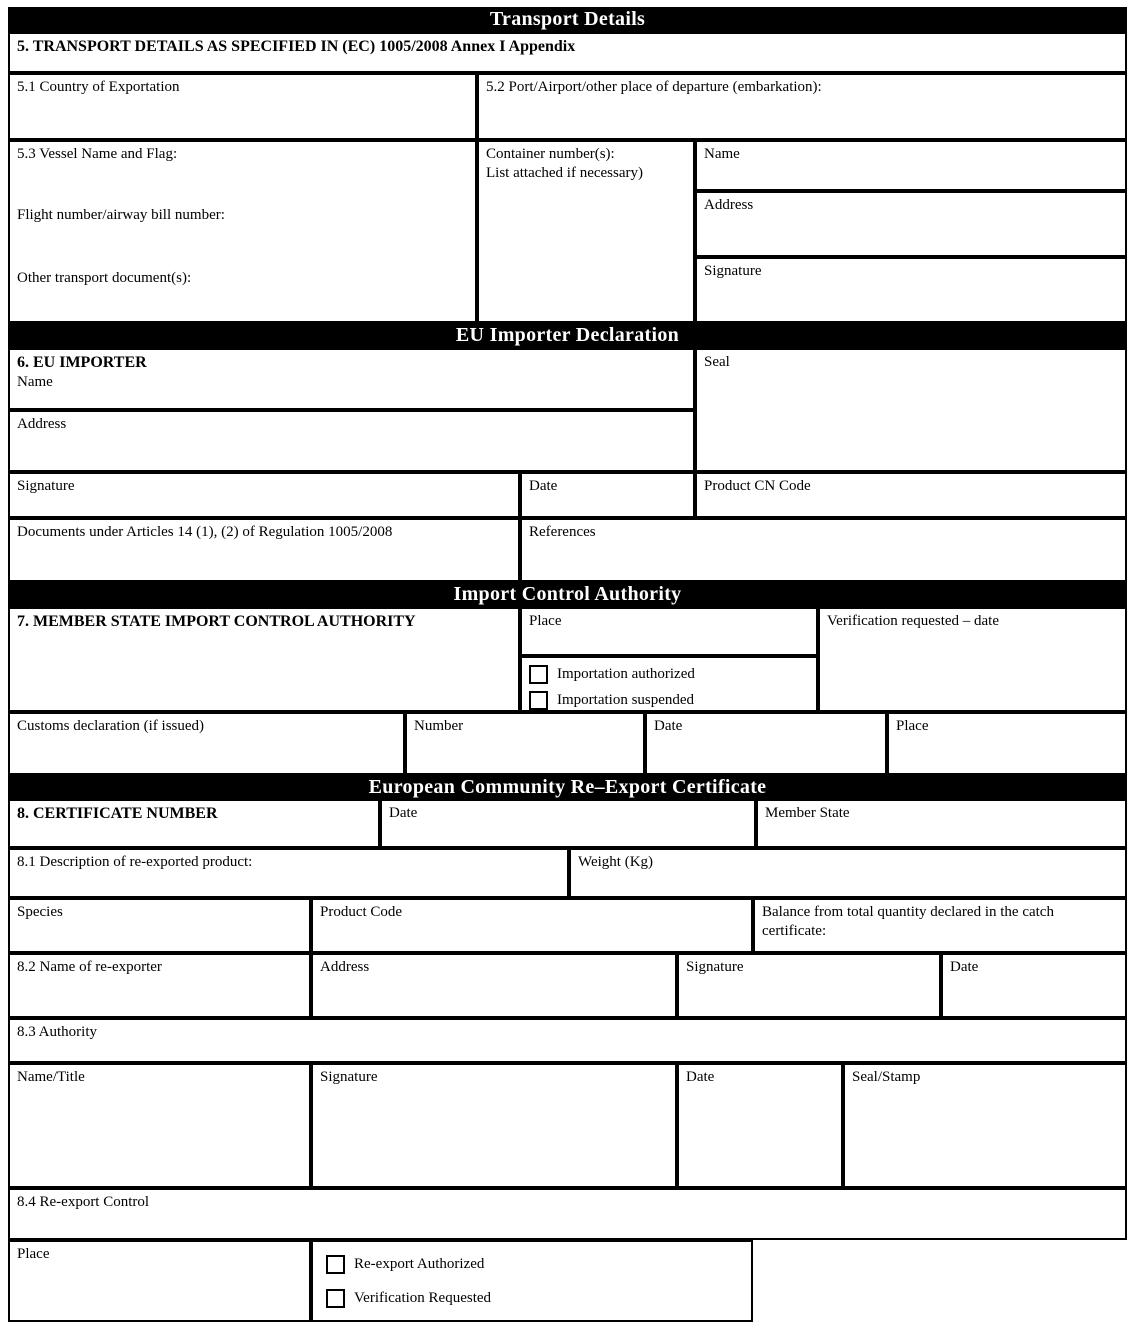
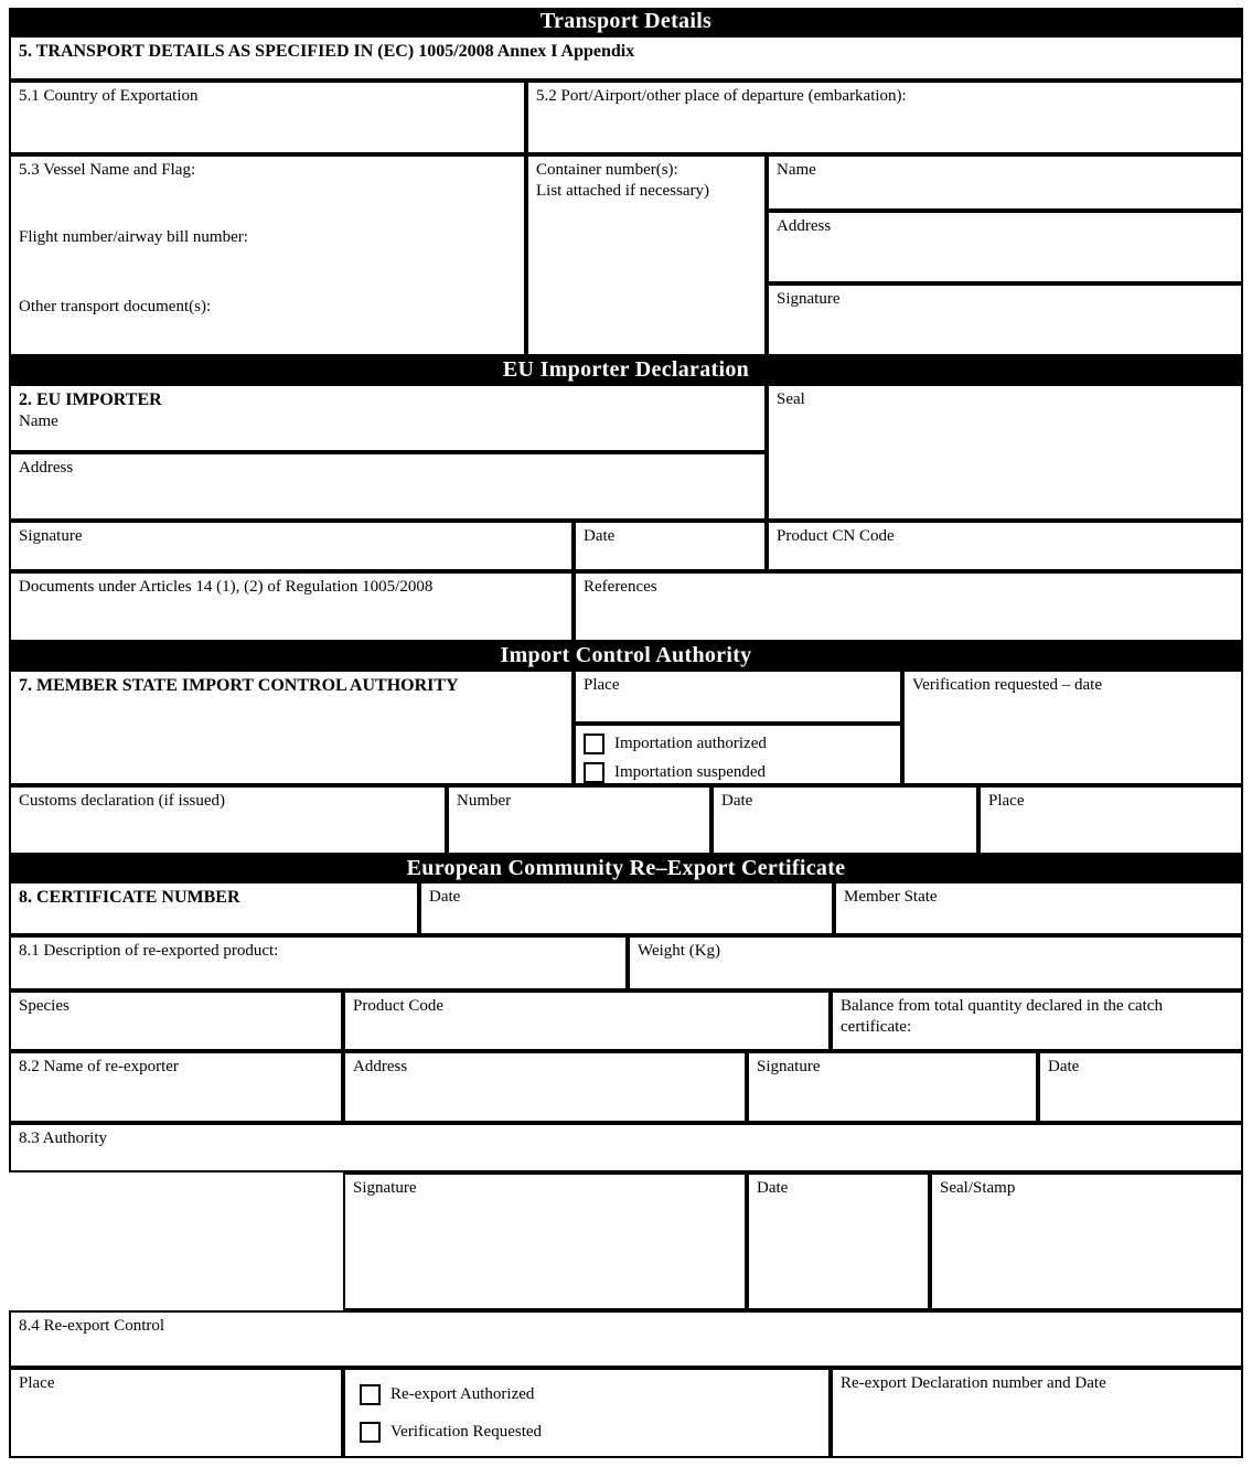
  Transport Details
  5. TRANSPORT DETAILS AS SPECIFIED IN (EC) 1005/2008 Annex I Appendix
  5.1 Country of Exportation
  5.2 Port/Airport/other place of departure (embarkation):
  5.3 Vessel Name and Flag:
  Flight number/airway bill number:
  Other transport document(s):
  Container number(s):
  List attached if necessary)
  Name
  Address
  Signature
  EU Importer Declaration
- 6. EU IMPORTER
+ 2. EU IMPORTER
  Name
  Seal
  Address
  Signature
  Date
  Product CN Code
  Documents under Articles 14 (1), (2) of Regulation 1005/2008
  References
  Import Control Authority
  7. MEMBER STATE IMPORT CONTROL AUTHORITY
  Place
  Importation authorized
  Importation suspended
  Verification requested – date
  Customs declaration (if issued)
  Number
  Date
  Place
  European Community Re–Export Certificate
  8. CERTIFICATE NUMBER
  Date
  Member State
  8.1 Description of re-exported product:
  Weight (Kg)
  Species
  Product Code
  Balance from total quantity declared in the catch certificate:
  8.2 Name of re-exporter
  Address
  Signature
  Date
  8.3 Authority
- Name/Title
  Signature
  Date
  Seal/Stamp
  8.4 Re-export Control
  Place
  Re-export Authorized
  Verification Requested
+ Re-export Declaration number and Date
